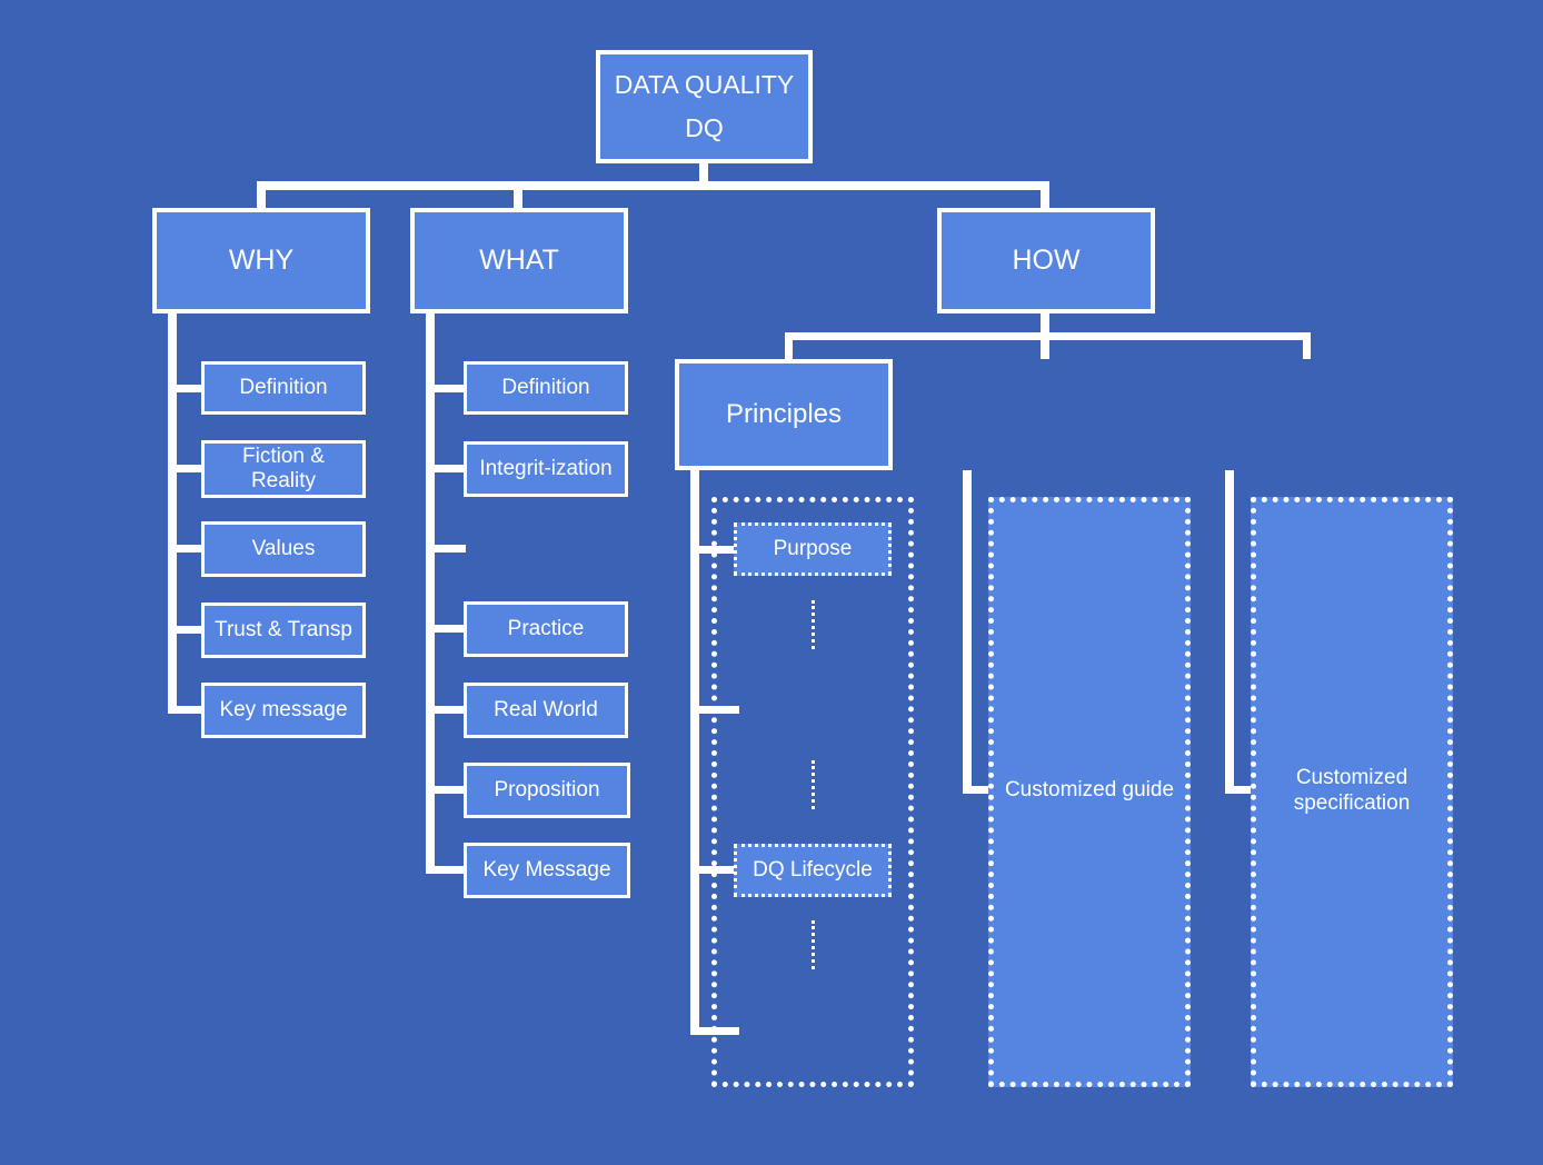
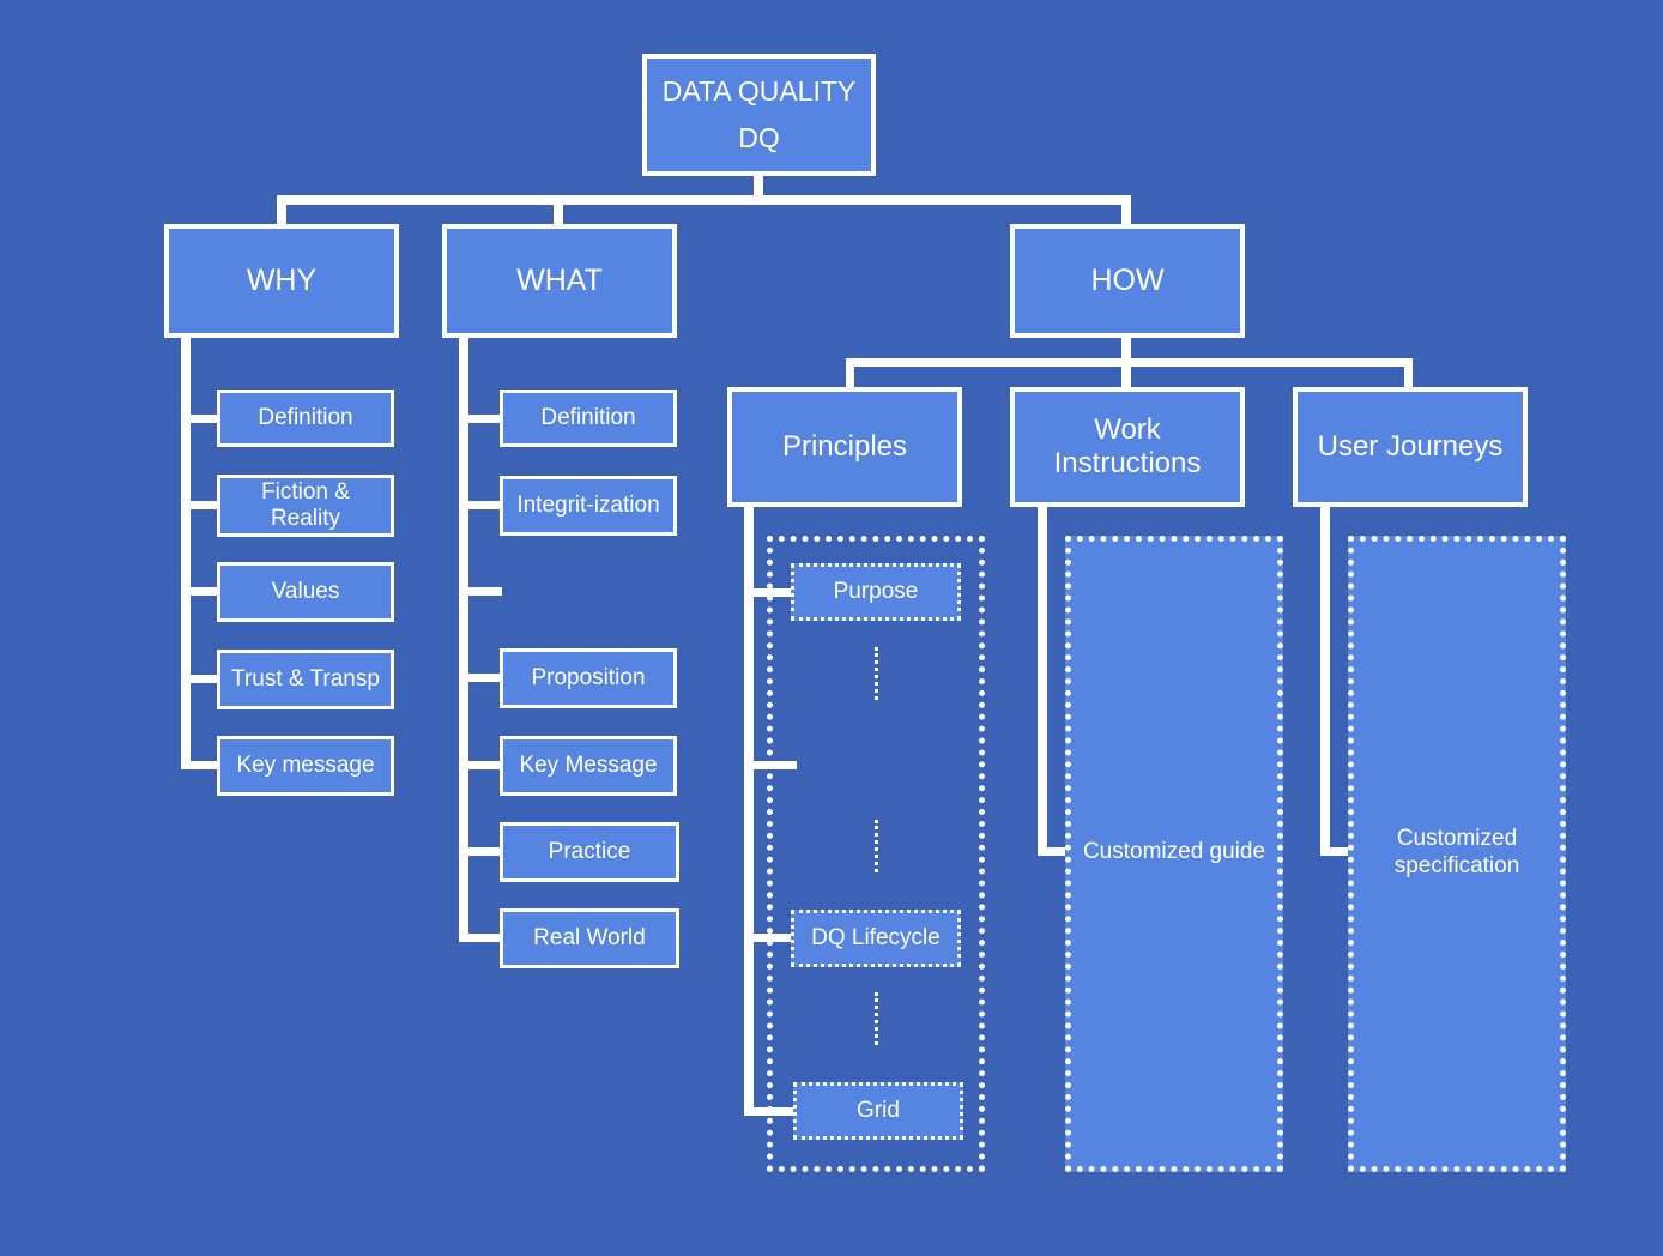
  DATA QUALITY
  DQ
  WHY
  WHAT
  HOW
  Definition
  Fiction &
  Reality
  Values
  Trust & Transp
  Key message
  Definition
  Integrit-ization
- Practice
+ Proposition
- Real World
+ Key Message
- Proposition
+ Practice
- Key Message
+ Real World
  Principles
+ Work
+ Instructions
+ User Journeys
  Purpose
  DQ Lifecycle
+ Grid
  Customized guide
  Customized
  specification
